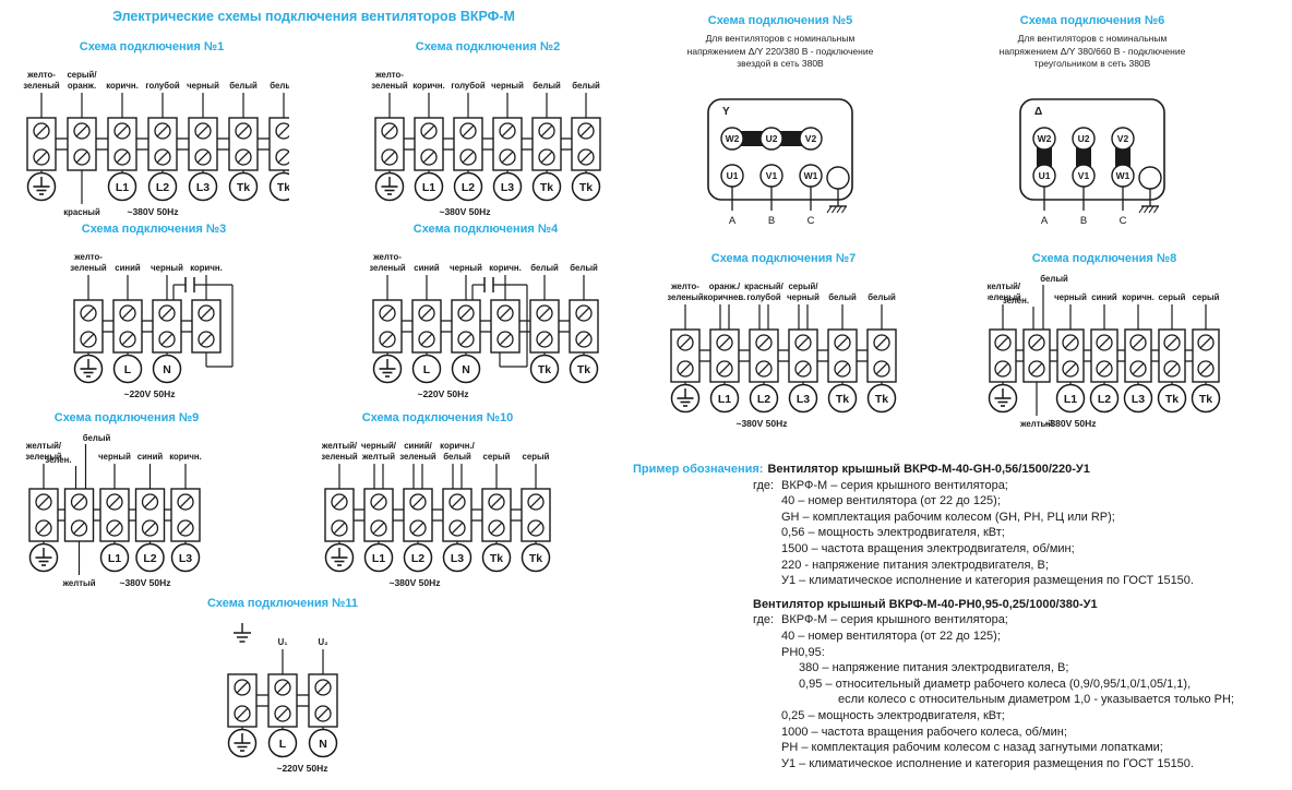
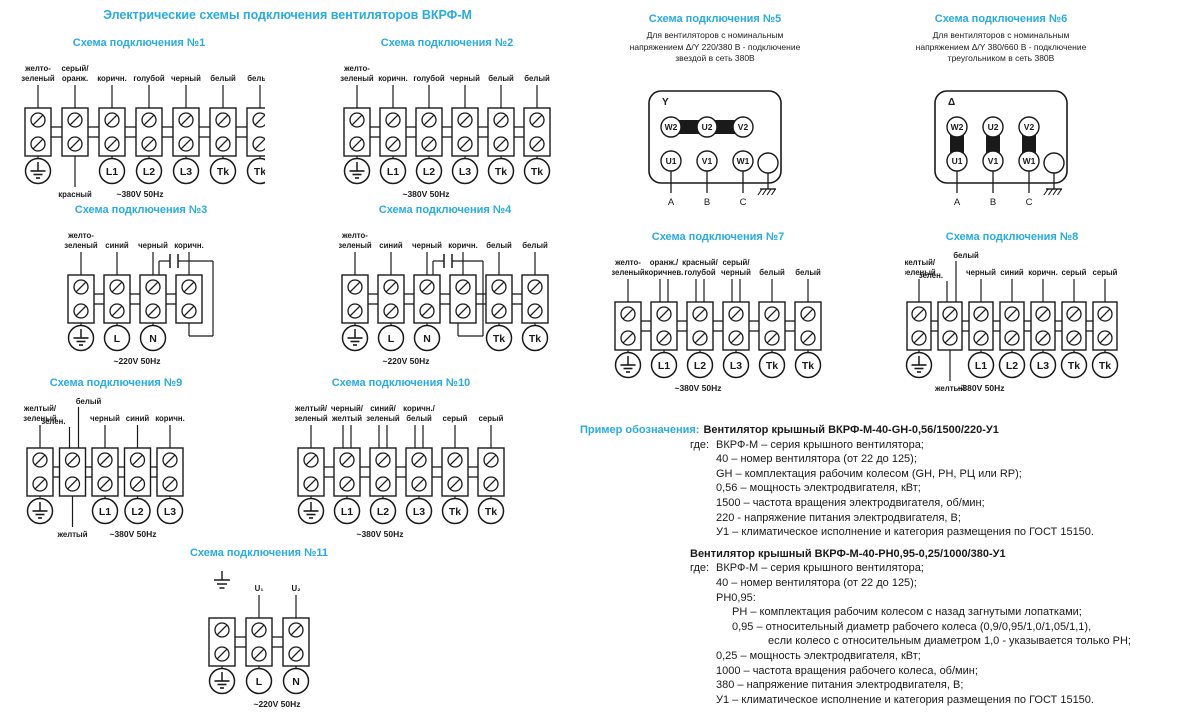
  Электрические схемы подключения вентиляторов ВКРФ-М
  Схема подключения №1
  желто-
  зеленый
  серый/
  оранж.
  красный
  коричн.
  L1
  голубой
  L2
  черный
  L3
  белый
  Tk
  белы
  Tk
  ~380V 50Hz
  Схема подключения №2
  желто-
  зеленый
  коричн.
  L1
  голубой
  L2
  черный
  L3
  белый
  Tk
  белый
  Tk
  ~380V 50Hz
  Схема подключения №3
  желто-
  зеленый
  синий
  L
  черный
  N
  коричн.
  ~220V 50Hz
  Схема подключения №4
  желто-
  зеленый
  синий
  L
  черный
  N
  коричн.
  белый
  Tk
  белый
  Tk
  ~220V 50Hz
  Схема подключения №7
  желто-
  зеленый
  оранж./
  коричнев.
  L1
  красный/
  голубой
  L2
  серый/
  черный
  L3
  белый
  Tk
  белый
  Tk
  ~380V 50Hz
  Схема подключения №8
  желтый/
  зеленый
  белый
  зелен.
  желтый
  черный
  L1
  синий
  L2
  коричн.
  L3
  серый
  Tk
  серый
  Tk
  ~380V 50Hz
  Схема подключения №9
  желтый/
  зеленый
  белый
  зелен.
  желтый
  черный
  L1
  синий
  L2
  коричн.
  L3
  ~380V 50Hz
  Схема подключения №10
  желтый/
  зеленый
  черный/
  желтый
  L1
  синий/
  зеленый
  L2
  коричн./
  белый
  L3
  серый
  Tk
  серый
  Tk
  ~380V 50Hz
  Схема подключения №11
  U₁
  L
  U₂
  N
  ~220V 50Hz
  Схема подключения №5
  Для вентиляторов с номинальным
  напряжением Δ/Y 220/380 В - подключение
  звездой в сеть 380В
  Y
  W2
  U2
  V2
  U1
  V1
  W1
  A
  B
  C
  Схема подключения №6
  Для вентиляторов с номинальным
  напряжением Δ/Y 380/660 В - подключение
  треугольником в сеть 380В
  Δ
  W2
  U2
  V2
  U1
  V1
  W1
  A
  B
  C
  Пример обозначения: Вентилятор крышный ВКРФ-М-40-GH-0,56/1500/220-У1
  где:
  ВКРФ-М – серия крышного вентилятора;
  40 – номер вентилятора (от 22 до 125);
  GH – комплектация рабочим колесом (GH, РН, РЦ или RP);
  0,56 – мощность электродвигателя, кВт;
  1500 – частота вращения электродвигателя, об/мин;
  220 - напряжение питания электродвигателя, В;
  У1 – климатическое исполнение и категория размещения по ГОСТ 15150.
  Вентилятор крышный ВКРФ-М-40-РН0,95-0,25/1000/380-У1
  где:
  ВКРФ-М – серия крышного вентилятора;
  40 – номер вентилятора (от 22 до 125);
  РН0,95:
- 380 – напряжение питания электродвигателя, В;
+ РН – комплектация рабочим колесом с назад загнутыми лопатками;
  0,95 – относительный диаметр рабочего колеса (0,9/0,95/1,0/1,05/1,1),
  если колесо с относительным диаметром 1,0 - указывается только РН;
  0,25 – мощность электродвигателя, кВт;
  1000 – частота вращения рабочего колеса, об/мин;
- РН – комплектация рабочим колесом с назад загнутыми лопатками;
+ 380 – напряжение питания электродвигателя, В;
  У1 – климатическое исполнение и категория размещения по ГОСТ 15150.
